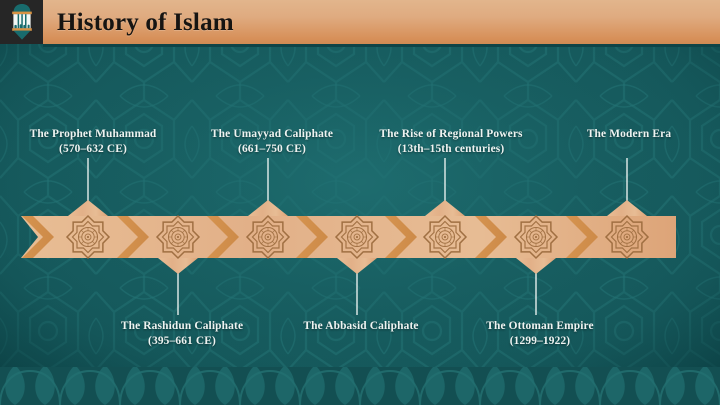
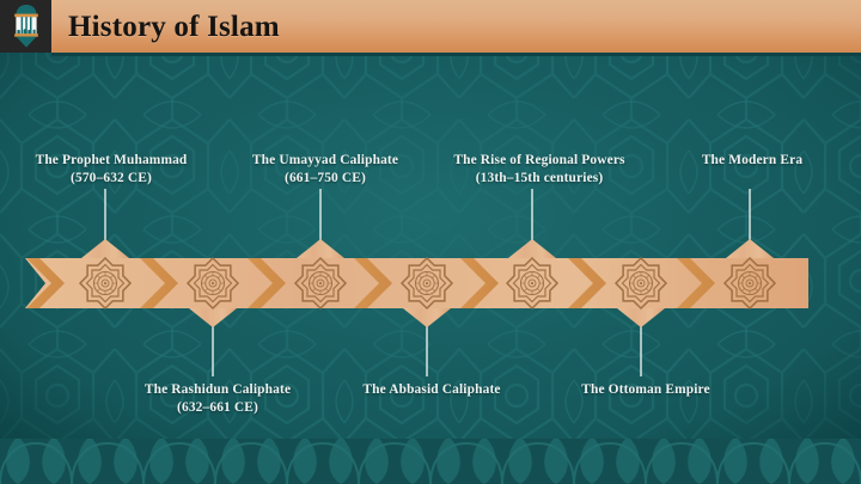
  The Prophet Muhammad
  (570–632 CE)
  The Umayyad Caliphate
  (661–750 CE)
  The Rise of Regional Powers
  (13th–15th centuries)
  The Modern Era
  The Rashidun Caliphate
- (395–661 CE)
+ (632–661 CE)
  The Abbasid Caliphate
  The Ottoman Empire
- (1299–1922)
  History of Islam
